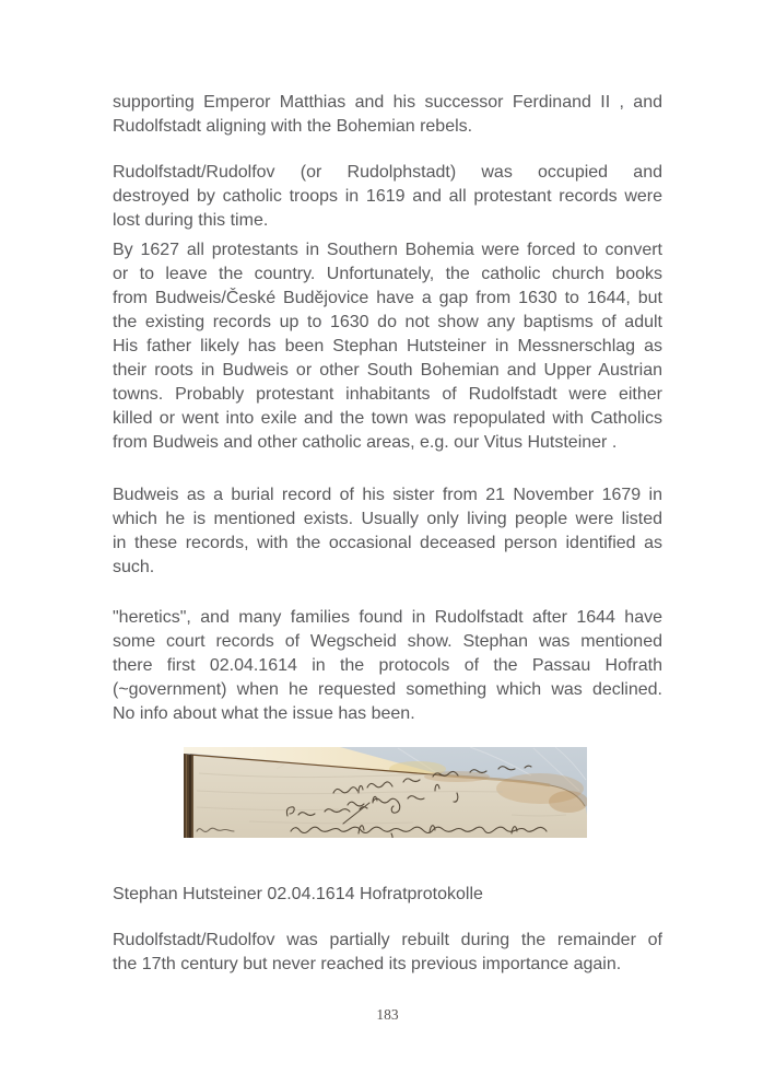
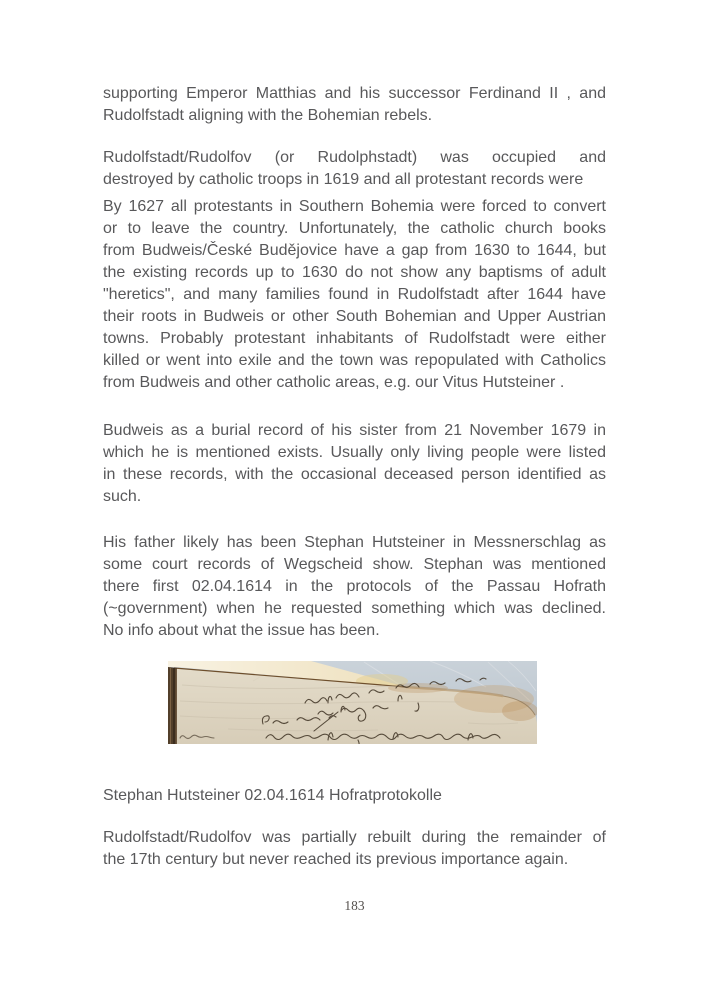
  supporting Emperor Matthias and his successor Ferdinand II , and
  Rudolfstadt aligning with the Bohemian rebels.
  Rudolfstadt/Rudolfov (or Rudolphstadt) was occupied and
  destroyed by catholic troops in 1619 and all protestant records were
- lost during this time.
  By 1627 all protestants in Southern Bohemia were forced to convert
  or to leave the country. Unfortunately, the catholic church books
  from Budweis/České Budějovice have a gap from 1630 to 1644, but
  the existing records up to 1630 do not show any baptisms of adult
- His father likely has been Stephan Hutsteiner in Messnerschlag as
+ "heretics", and many families found in Rudolfstadt after 1644 have
  their roots in Budweis or other South Bohemian and Upper Austrian
  towns. Probably protestant inhabitants of Rudolfstadt were either
  killed or went into exile and the town was repopulated with Catholics
  from Budweis and other catholic areas, e.g. our Vitus Hutsteiner .
  Budweis as a burial record of his sister from 21 November 1679 in
  which he is mentioned exists. Usually only living people were listed
  in these records, with the occasional deceased person identified as
  such.
- "heretics", and many families found in Rudolfstadt after 1644 have
+ His father likely has been Stephan Hutsteiner in Messnerschlag as
  some court records of Wegscheid show. Stephan was mentioned
  there first 02.04.1614 in the protocols of the Passau Hofrath
  (~government) when he requested something which was declined.
  No info about what the issue has been.
  Stephan Hutsteiner 02.04.1614 Hofratprotokolle
  Rudolfstadt/Rudolfov was partially rebuilt during the remainder of
  the 17th century but never reached its previous importance again.
  183
